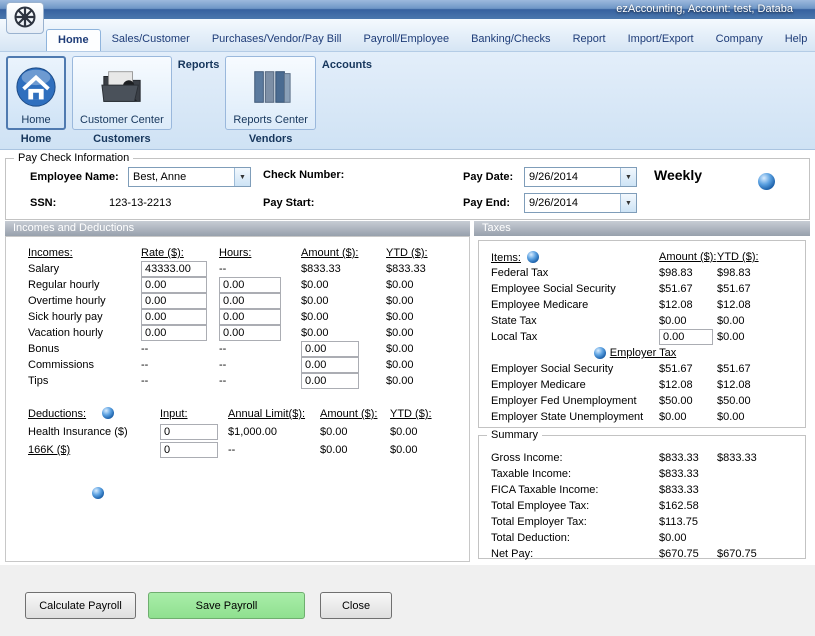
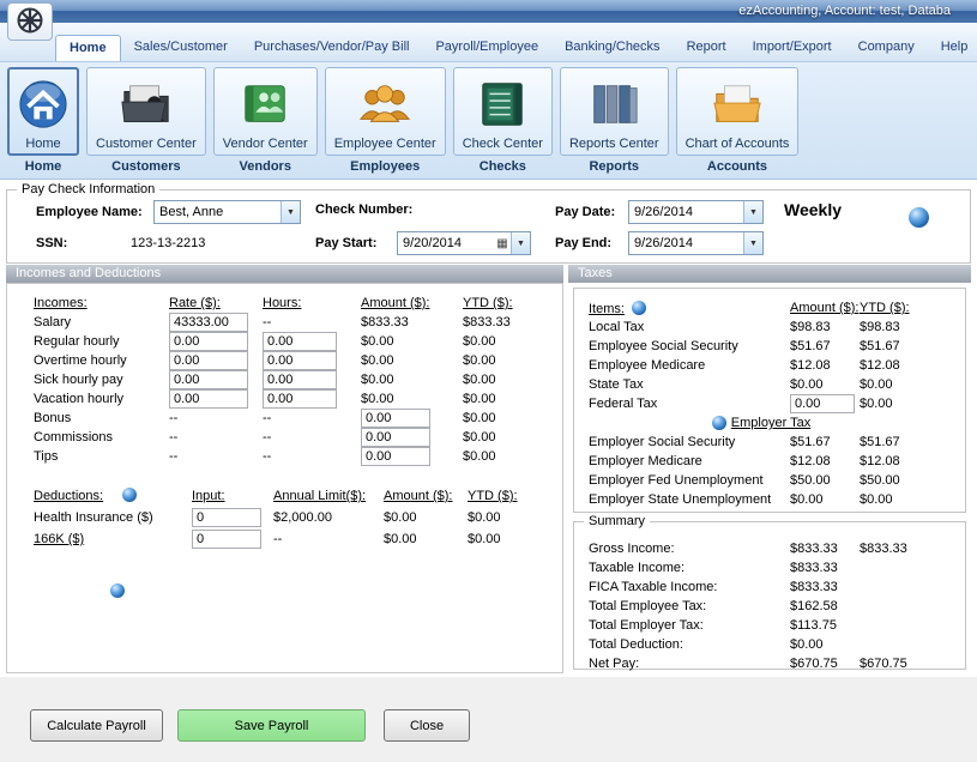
  ezAccounting, Account: test, Databa
  Home
  Sales/Customer
  Purchases/Vendor/Pay Bill
  Payroll/Employee
  Banking/Checks
  Report
  Import/Export
  Company
  Help
  Home
  Home
  Customer Center
  Customers
+ Vendor Center
- Reports
+ Vendors
+ Employee Center
+ Employees
+ Check Center
+ Checks
  Reports Center
- Vendors
+ Reports
+ Chart of Accounts
  Accounts
  Pay Check Information
  Employee Name:
  Best, Anne
  Check Number:
  Pay Date:
  9/26/2014
  Weekly
  SSN:
  123-13-2213
  Pay Start:
+ 9/20/2014
+ ▦
  Pay End:
  9/26/2014
  Incomes and Deductions
  Taxes
  Incomes:
  Rate ($):
  Hours:
  Amount ($):
  YTD ($):
  Salary
  43333.00
  --
  $833.33
  $833.33
  Regular hourly
  0.00
  0.00
  $0.00
  $0.00
  Overtime hourly
  0.00
  0.00
  $0.00
  $0.00
  Sick hourly pay
  0.00
  0.00
  $0.00
  $0.00
  Vacation hourly
  0.00
  0.00
  $0.00
  $0.00
  Bonus
  --
  --
  0.00
  $0.00
  Commissions
  --
  --
  0.00
  $0.00
  Tips
  --
  --
  0.00
  $0.00
  Deductions:
  Input:
  Annual Limit($):
  Amount ($):
  YTD ($):
  Health Insurance ($)
  0
- $1,000.00
+ $2,000.00
  $0.00
  $0.00
  166K ($)
  0
  --
  $0.00
  $0.00
  Items:
  Amount ($):
  YTD ($):
- Federal Tax
+ Local Tax
  $98.83
  $98.83
  Employee Social Security
  $51.67
  $51.67
  Employee Medicare
  $12.08
  $12.08
  State Tax
  $0.00
  $0.00
- Local Tax
+ Federal Tax
  0.00
  $0.00
  Employer Tax
  Employer Social Security
  $51.67
  $51.67
  Employer Medicare
  $12.08
  $12.08
  Employer Fed Unemployment
  $50.00
  $50.00
  Employer State Unemployment
  $0.00
  $0.00
  Summary
  Gross Income:
  $833.33
  $833.33
  Taxable Income:
  $833.33
  FICA Taxable Income:
  $833.33
  Total Employee Tax:
  $162.58
  Total Employer Tax:
  $113.75
  Total Deduction:
  $0.00
  Net Pay:
  $670.75
  $670.75
  Calculate Payroll
  Save Payroll
  Close
